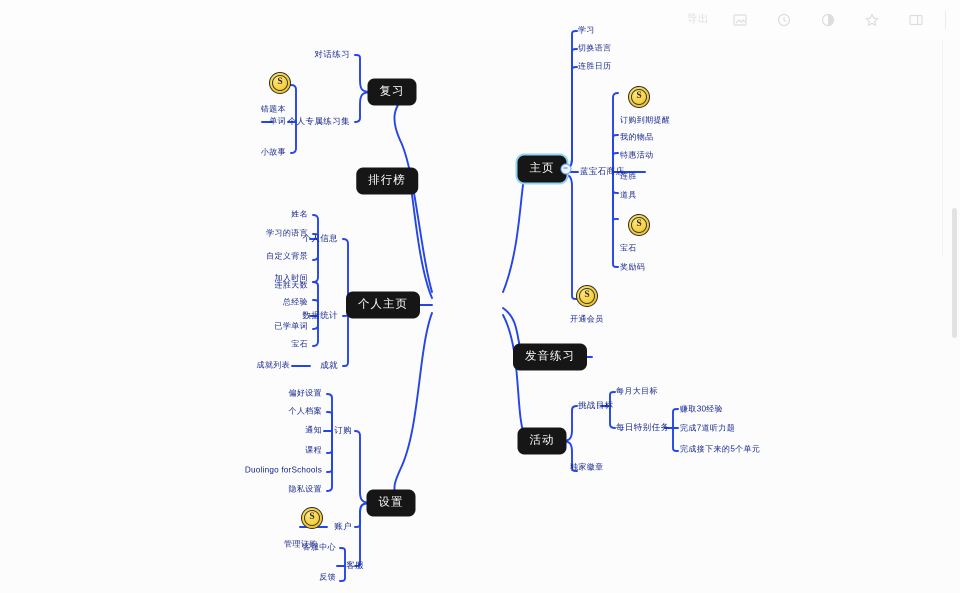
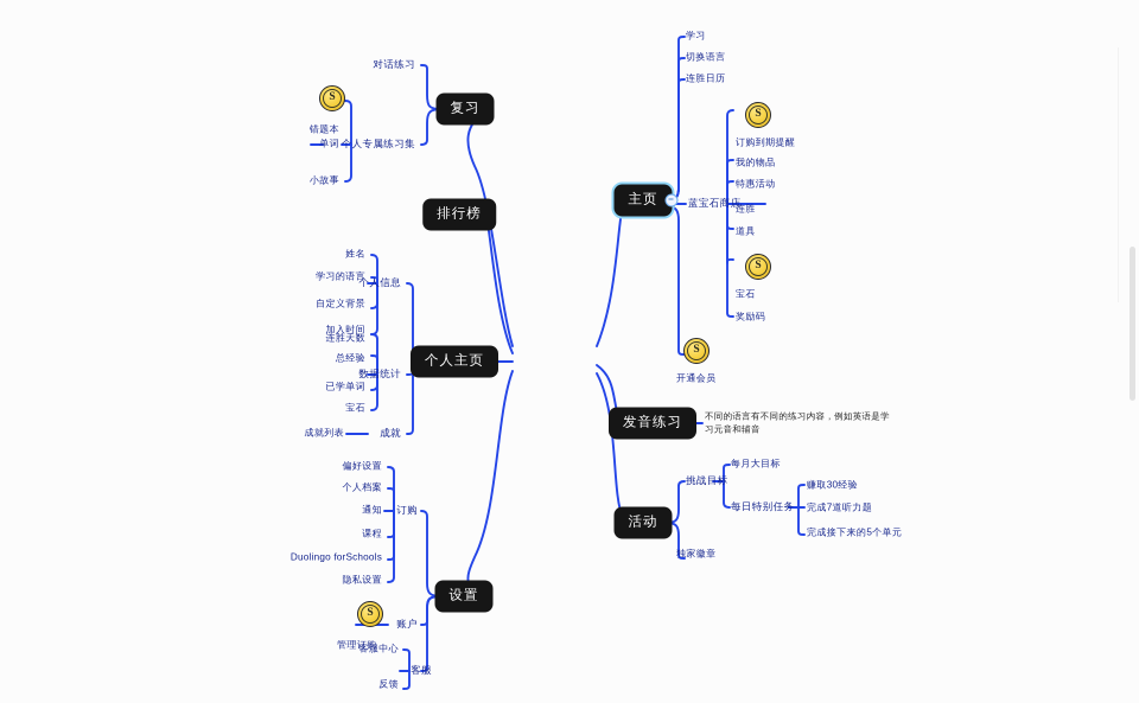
- 导出
  复习
  对话练习
  个人专属练习集
  错题本
  S
  单词
  小故事
  排行榜
  个人主页
  个人信息
  姓名
  学习的语言
  自定义背景
  加入时间
  数据统计
  连胜天数
  总经验
  已学单词
  宝石
  成就
  成就列表
  设置
  订购
  偏好设置
  个人档案
  通知
  课程
  Duolingo forSchools
  隐私设置
  账户
  S
  管理订购
  客服
  客服中心
  反馈
  主页
  学习
  切换语言
  连胜日历
  蓝宝石商店
  S
  订购到期提醒
  我的物品
  特惠活动
  连胜
  道具
  S
  宝石
  奖励码
  S
  开通会员
  发音练习
+ 不同的语言有不同的练习内容，例如英语是学习元音和辅音
  活动
  挑战目标
  每月大目标
  每日特别任务
  赚取30经验
  完成7道听力题
  完成接下来的5个单元
  独家徽章
